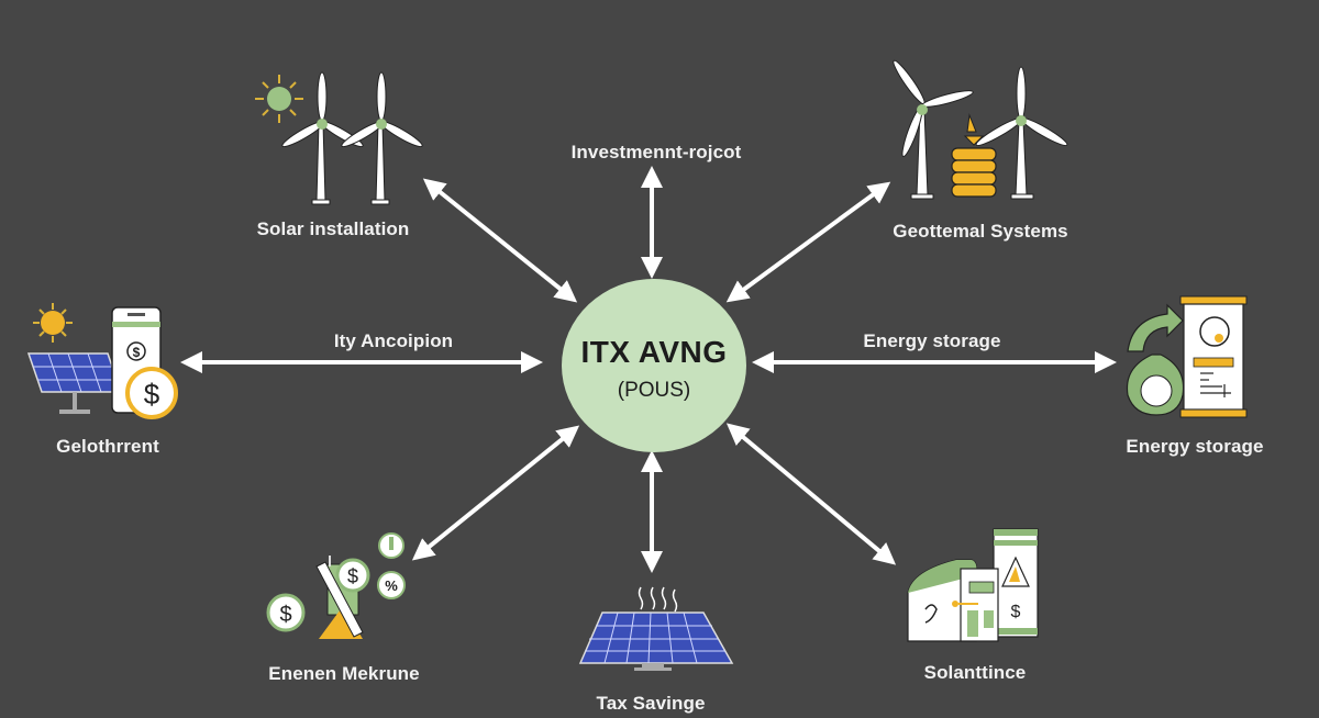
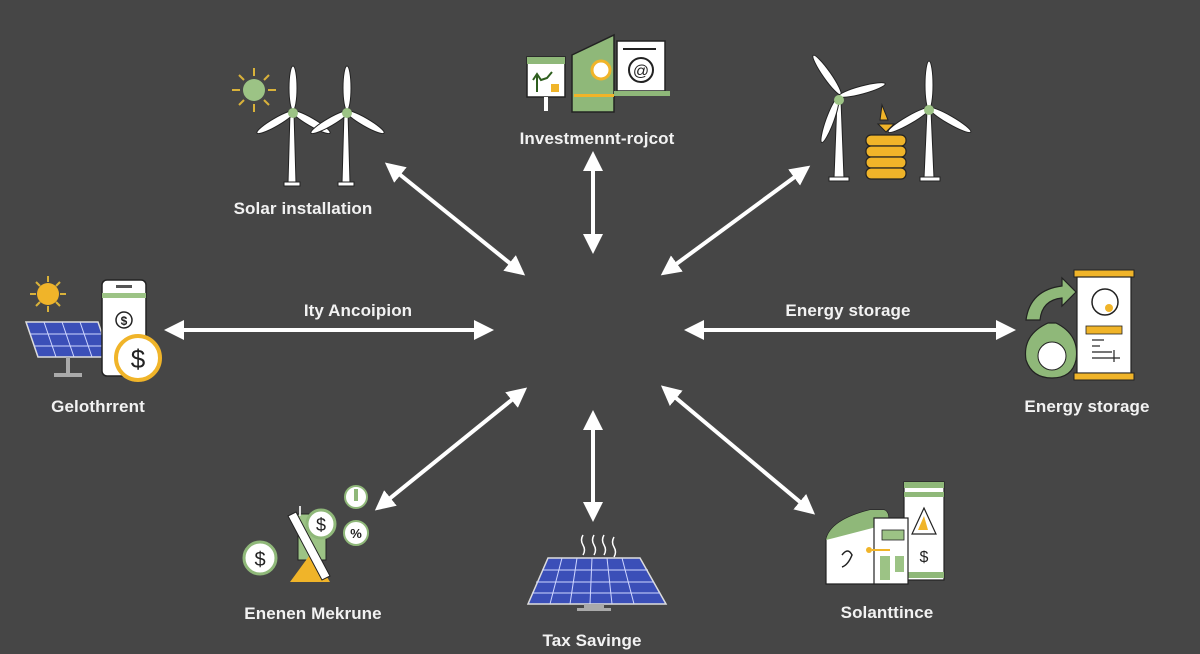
+ @
  $
  $
  $
  $
  %
  $
- ITX AVNG
- (POUS)
  Solar installation
  Investmennt-rojcot
- Geottemal Systems
  Gelothrrent
  Energy storage
  Enenen Mekrune
  Tax Savinge
  Solanttince
  Ity Ancoipion
  Energy storage
